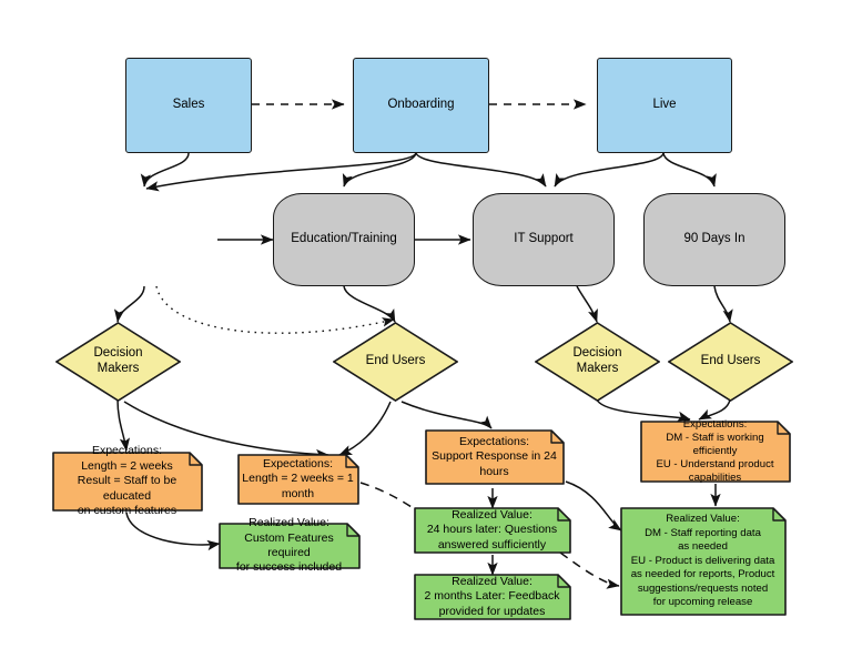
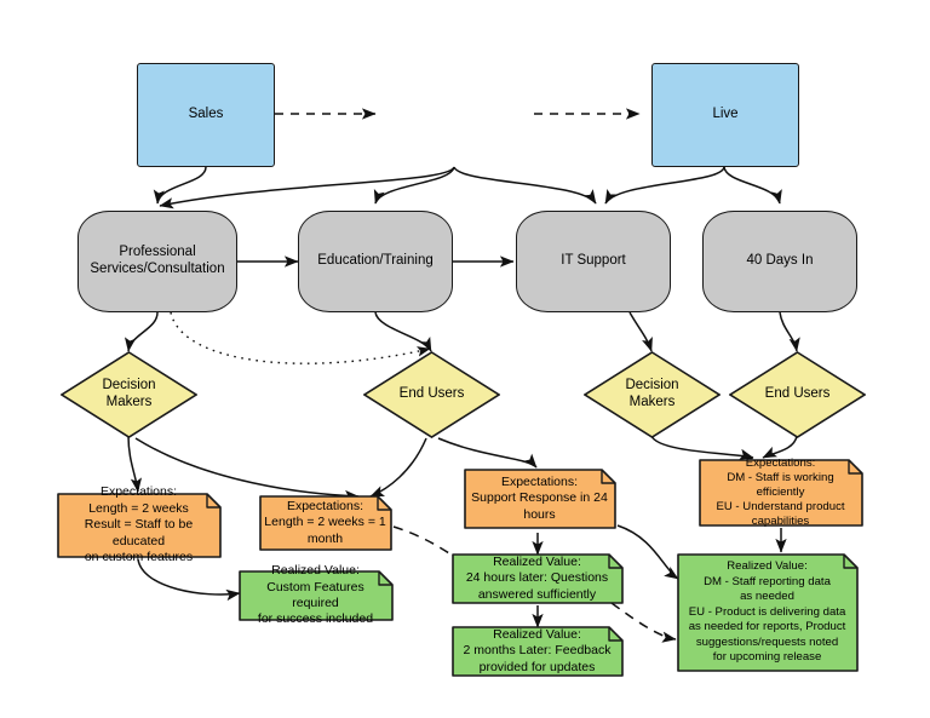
  Sales
- Onboarding
  Live
+ Professional
+ Services/Consultation
  Education/Training
  IT Support
- 90 Days In
+ 40 Days In
  Decision
  Makers
  End Users
  Decision
  Makers
  End Users
  Expectations:
  Length = 2 weeks
  Result = Staff to be educated
  on custom features
  Expectations:
  Length = 2 weeks = 1
  month
  Expectations:
  Support Response in 24
  hours
  Expectations:
  DM - Staff is working
  efficiently
  EU - Understand product
  capabilities
  Realized Value:
  Custom Features required
  for success included
  Realized Value:
  24 hours later: Questions
  answered sufficiently
  Realized Value:
  2 months Later: Feedback
  provided for updates
  Realized Value:
  DM - Staff reporting data
  as needed
  EU - Product is delivering data
  as needed for reports, Product
  suggestions/requests noted
  for upcoming release
